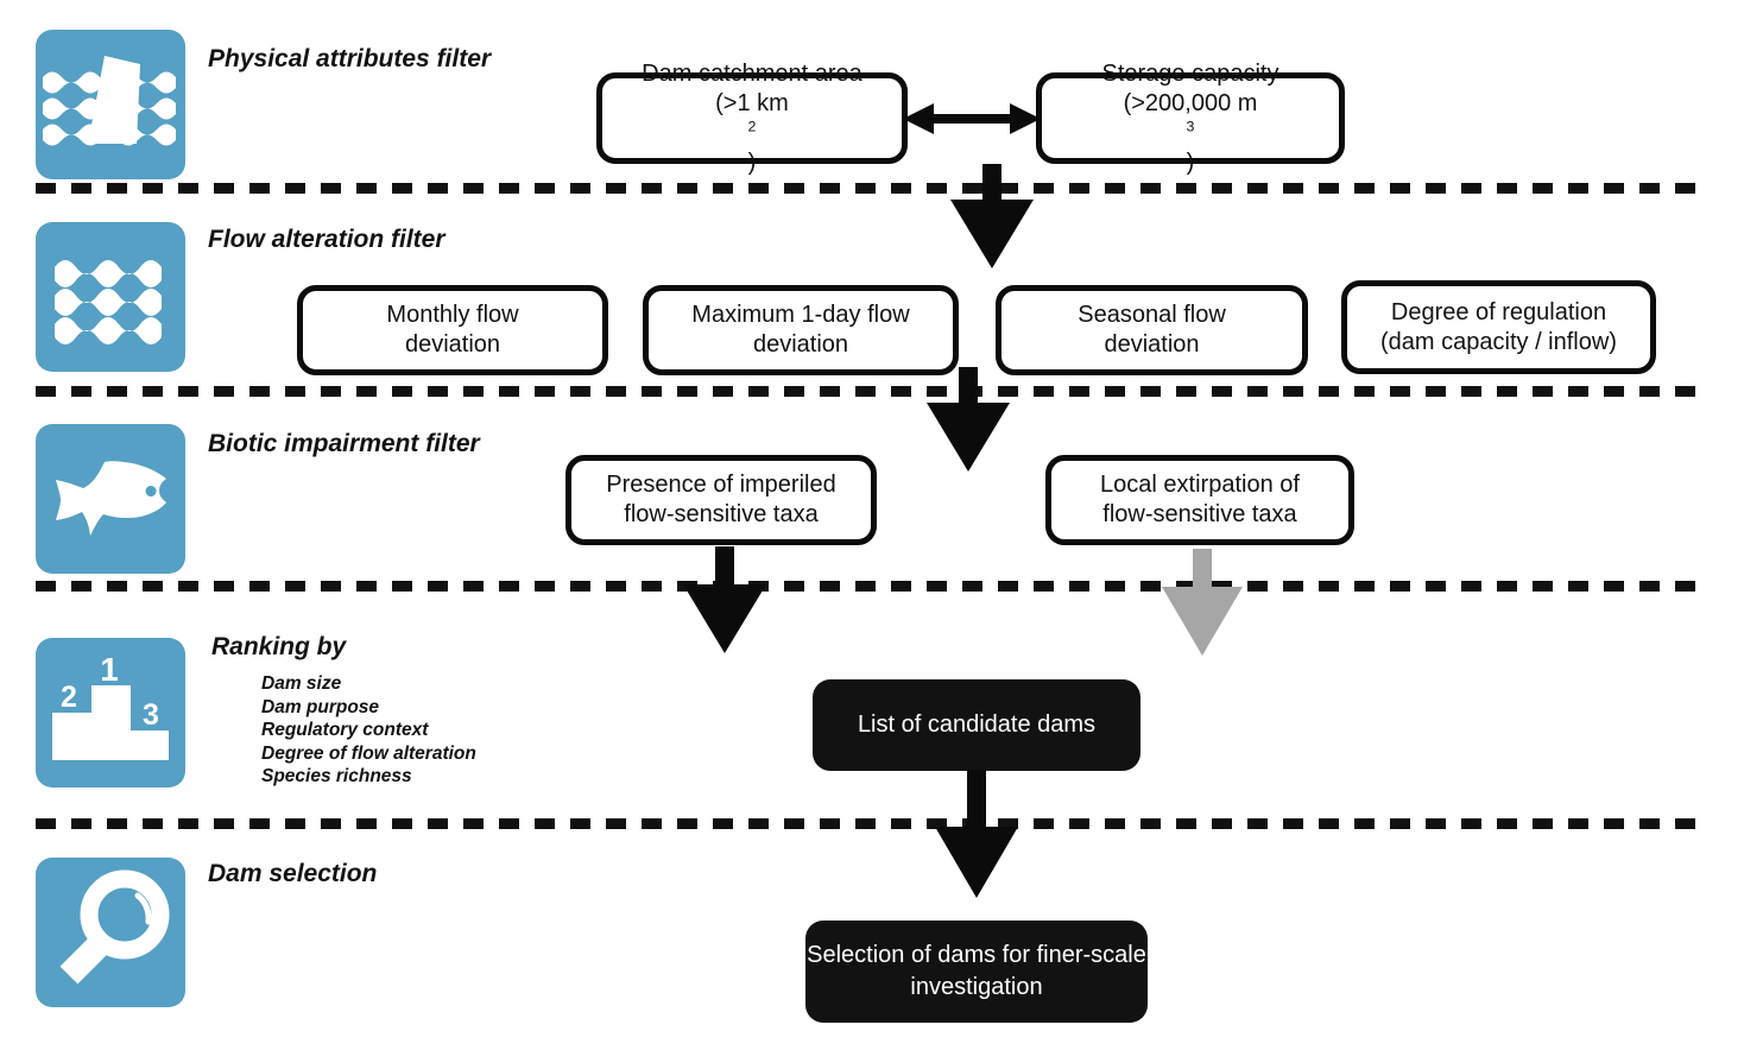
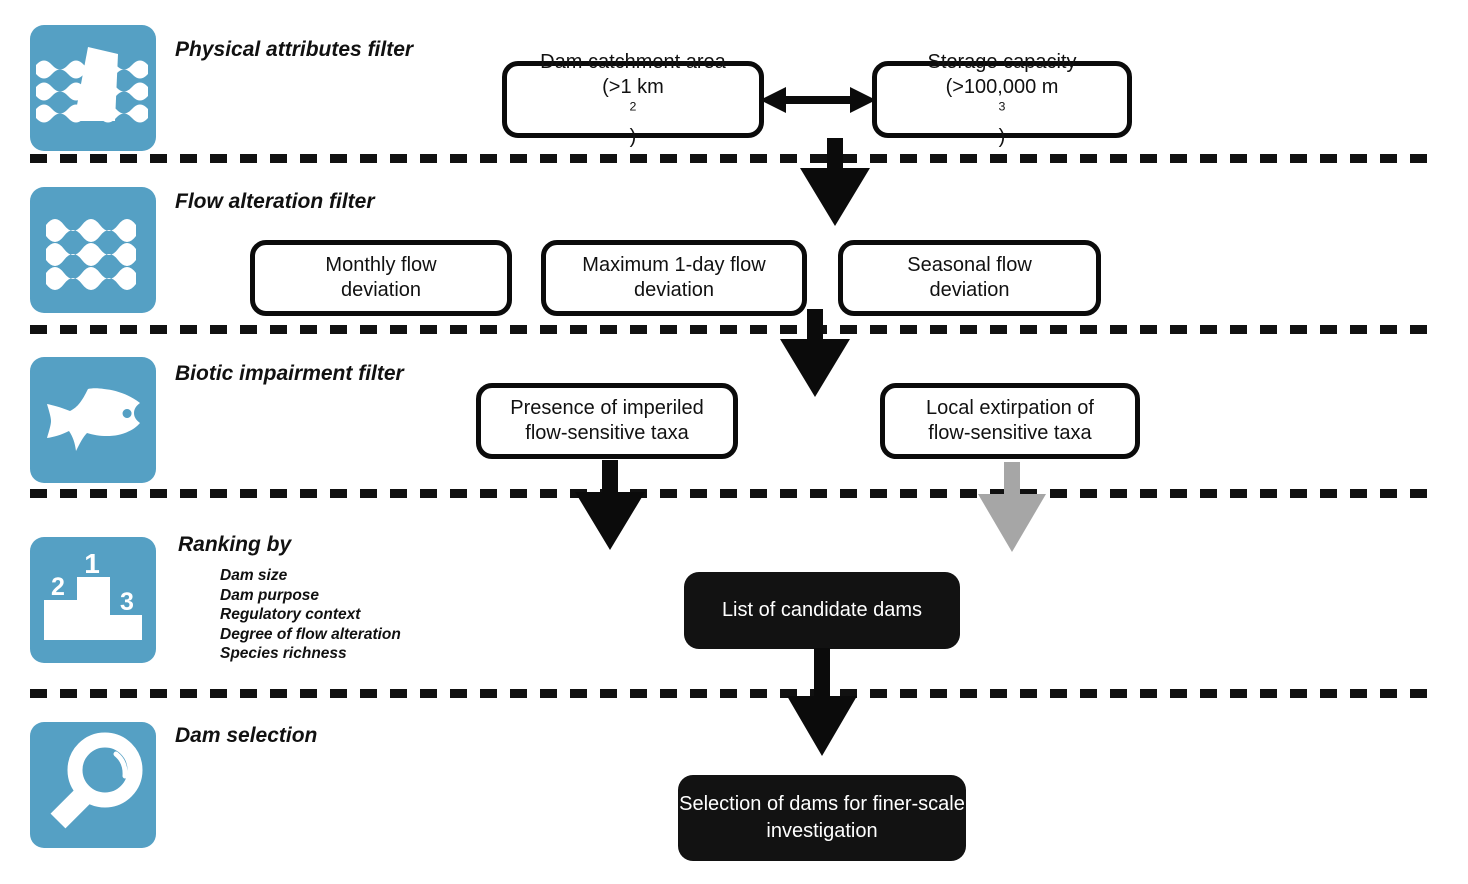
  Physical attributes filter
  Dam catchment area
  (>1 km
  2
  )
  Storage capacity
- (>200,000 m
+ (>100,000 m
  3
  )
  Flow alteration filter
  Monthly flow
  deviation
  Maximum 1-day flow
  deviation
  Seasonal flow
  deviation
- Degree of regulation
- (dam capacity / inflow)
  Biotic impairment filter
  Presence of imperiled
  flow-sensitive taxa
  Local extirpation of
  flow-sensitive taxa
  1
  2
  3
  Ranking by
  Dam size
  Dam purpose
  Regulatory context
  Degree of flow alteration
  Species richness
  List of candidate dams
  Dam selection
  Selection of dams for finer-scale investigation
